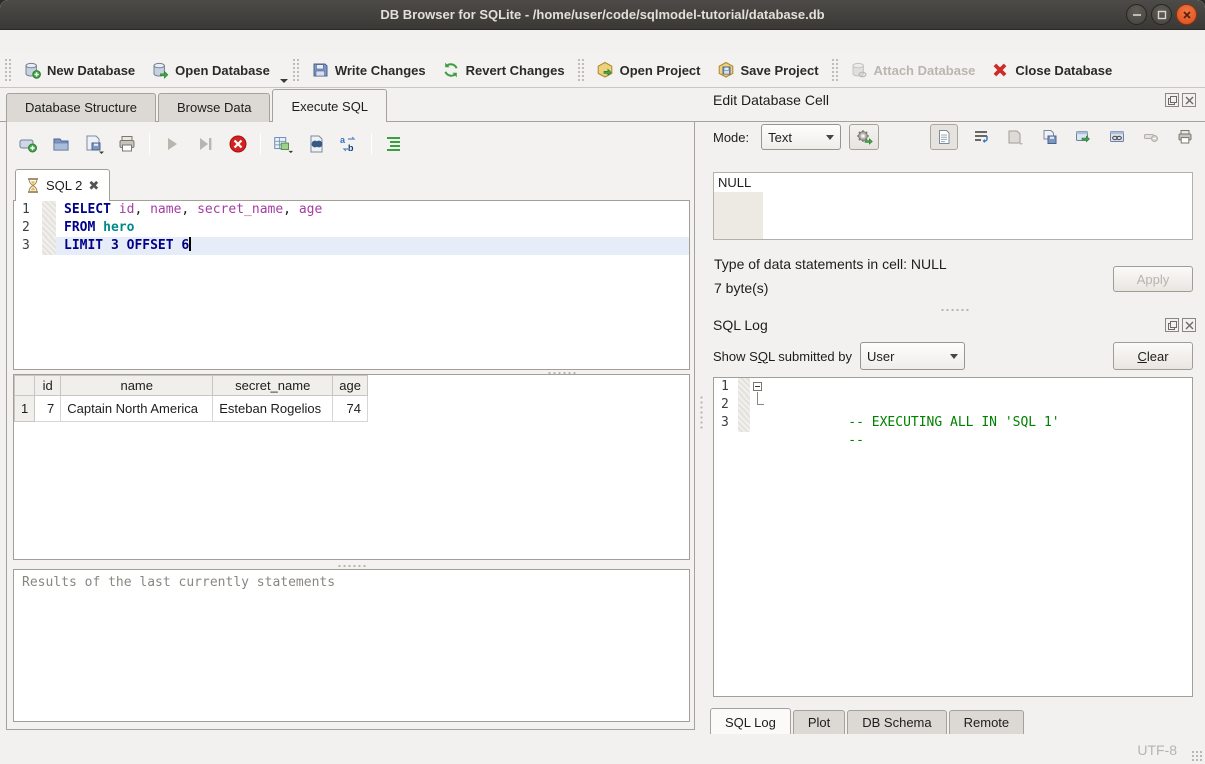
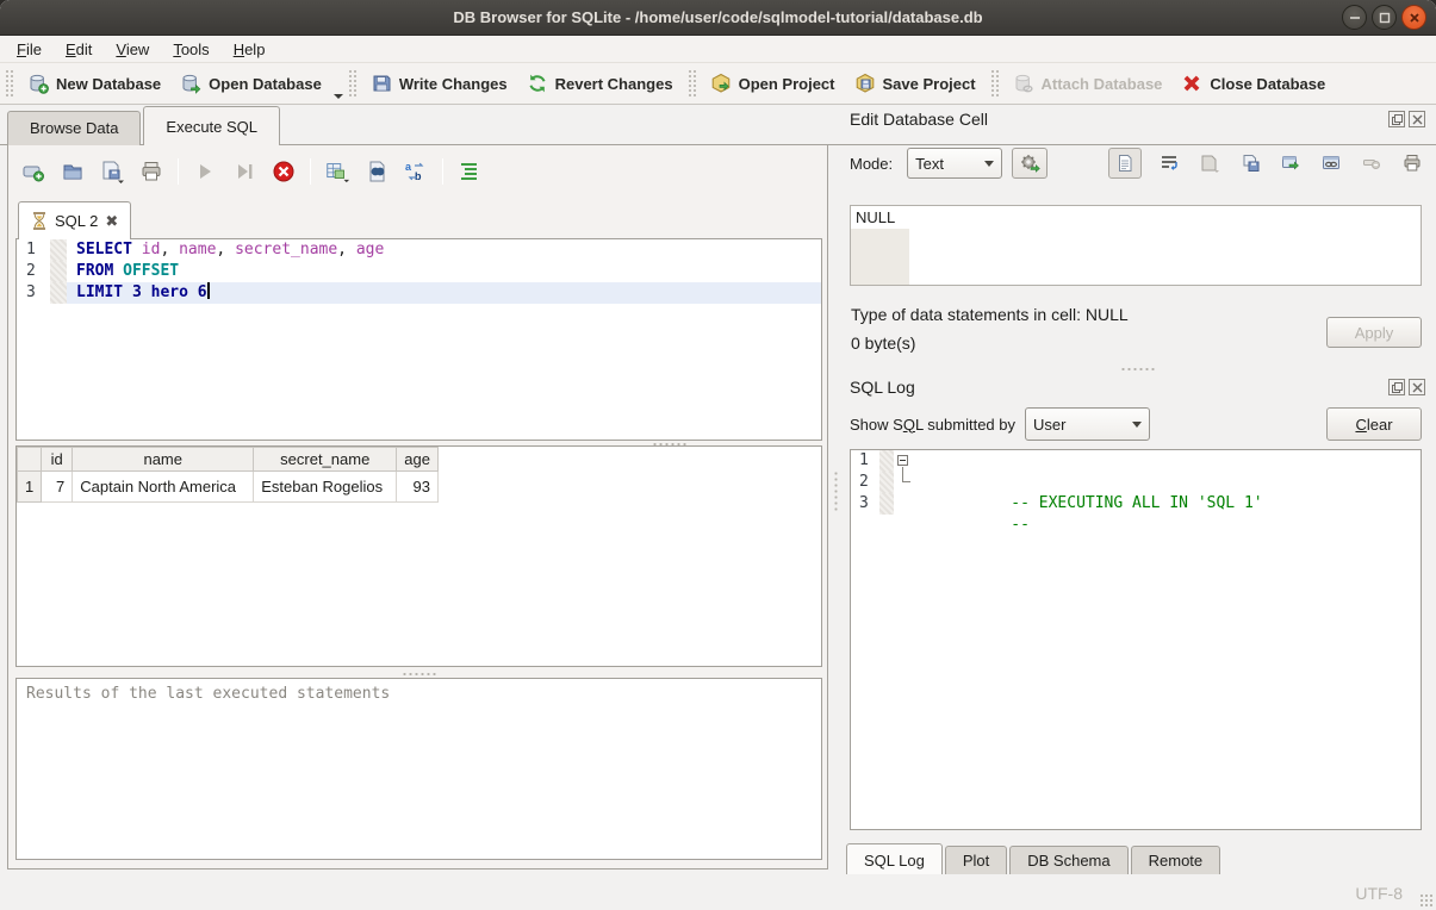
  DB Browser for SQLite - /home/user/code/sqlmodel-tutorial/database.db
+ File
+ Edit
+ View
+ Tools
+ Help
  New Database
  Open Database
  Write Changes
  Revert Changes
  Open Project
  Save Project
  Attach Database
  Close Database
- Database Structure
  Browse Data
  Execute SQL
  a
  b
  SQL 2
  ✖
  1
  SELECT id, name, secret_name, age
  2
- FROM hero
+ FROM OFFSET
  3
- LIMIT 3 OFFSET 6
+ LIMIT 3 hero 6
  	id	name	secret_name	age
- 1	7	Captain North America	Esteban Rogelios	74
+ 1	7	Captain North America	Esteban Rogelios	93
- Results of the last currently statements
+ Results of the last executed statements
  Edit Database Cell
  Mode:
  Text
  NULL
  Type of data statements in cell: NULL
- 7 byte(s)
+ 0 byte(s)
  Apply
  SQL Log
  Show SQL submitted by
  User
  C
  lear
  1
  -- EXECUTING ALL IN 'SQL 1'
  2
  --
  3
  SQL Log
  Plot
  DB Schema
  Remote
  UTF-8
